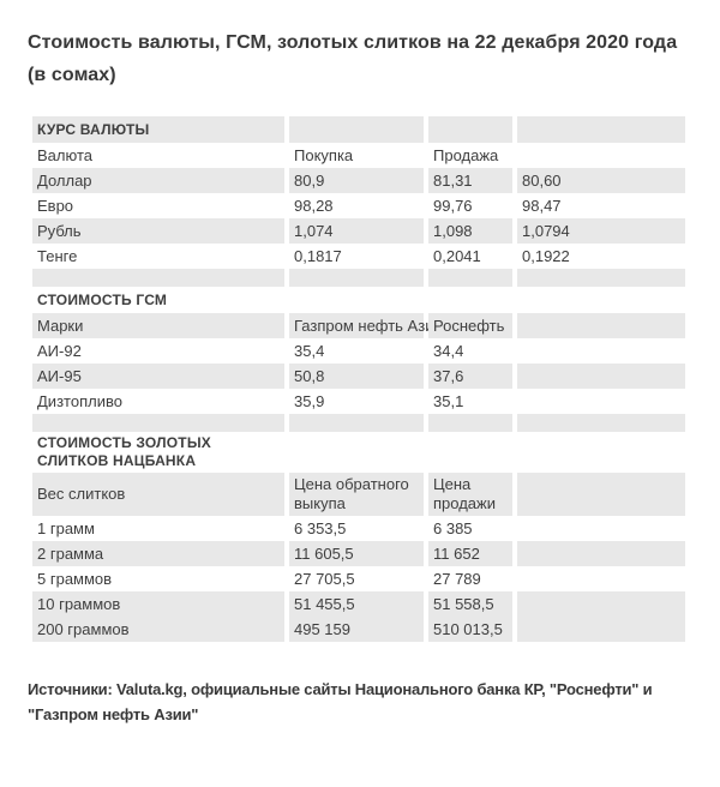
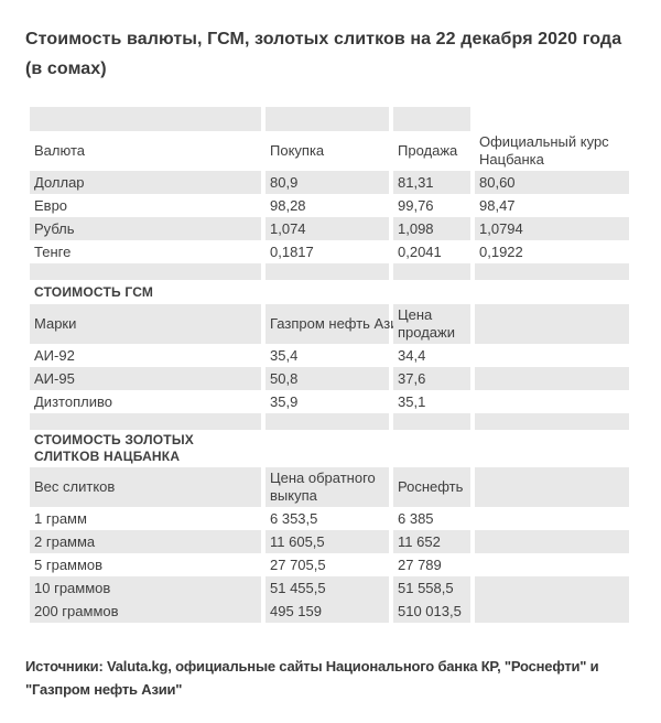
  Стоимость валюты, ГСМ, золотых слитков на 22 декабря 2020 года
  (в сомах)
- КУРС ВАЛЮТЫ
  Валюта
  Покупка
  Продажа
+ Официальный курс Нацбанка
  Доллар
  80,9
  81,31
  80,60
  Евро
  98,28
  99,76
  98,47
  Рубль
  1,074
  1,098
  1,0794
  Тенге
  0,1817
  0,2041
  0,1922
  СТОИМОСТЬ ГСМ
  Марки
  Газпром нефть Аз
- Роснефть
+ Цена продажи
  АИ-92
  35,4
  34,4
  АИ-95
  50,8
  37,6
  Дизтопливо
  35,9
  35,1
  СТОИМОСТЬ ЗОЛОТЫХ СЛИТКОВ НАЦБАНКА
  Вес слитков
  Цена обратного выкупа
- Цена продажи
+ Роснефть
  1 грамм
  6 353,5
  6 385
  2 грамма
  11 605,5
  11 652
  5 граммов
  27 705,5
  27 789
  10 граммов
  51 455,5
  51 558,5
  200 граммов
  495 159
  510 013,5
  Источники: Valuta.kg, официальные сайты Национального банка КР, "Роснефти" и "Газпром нефть Азии"
